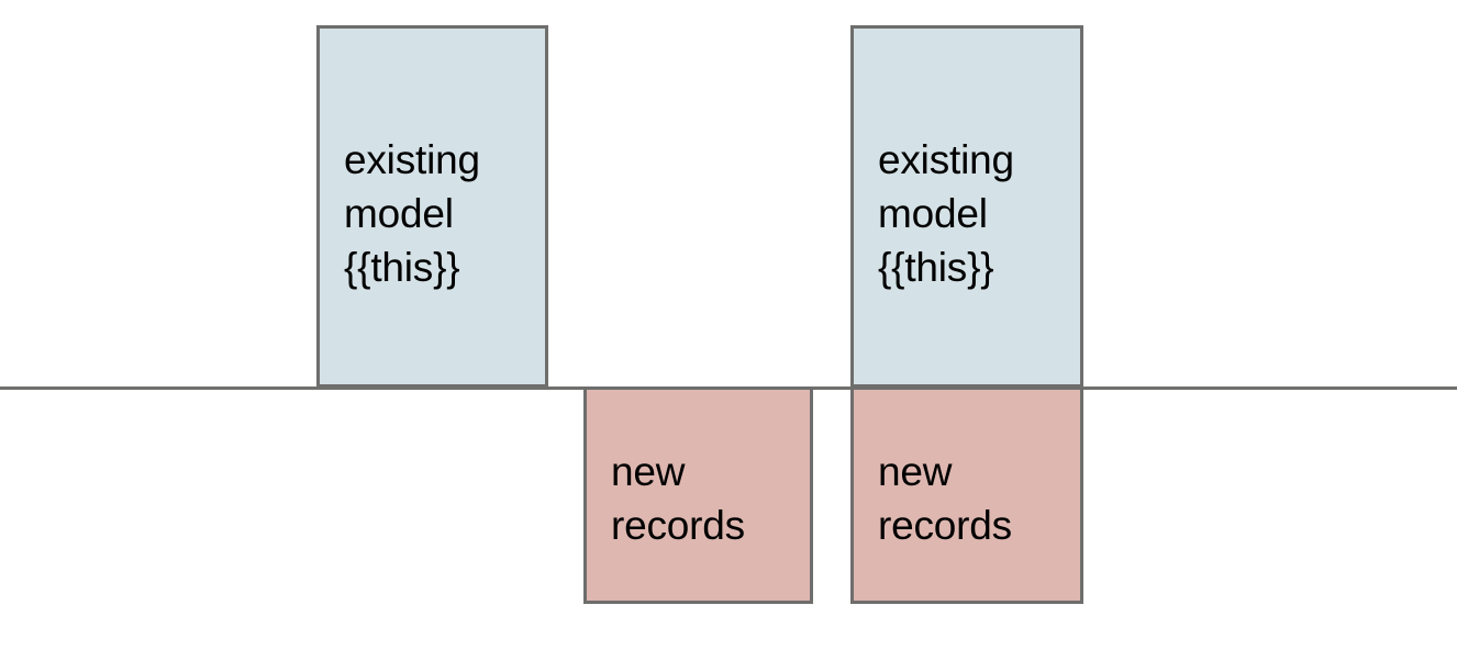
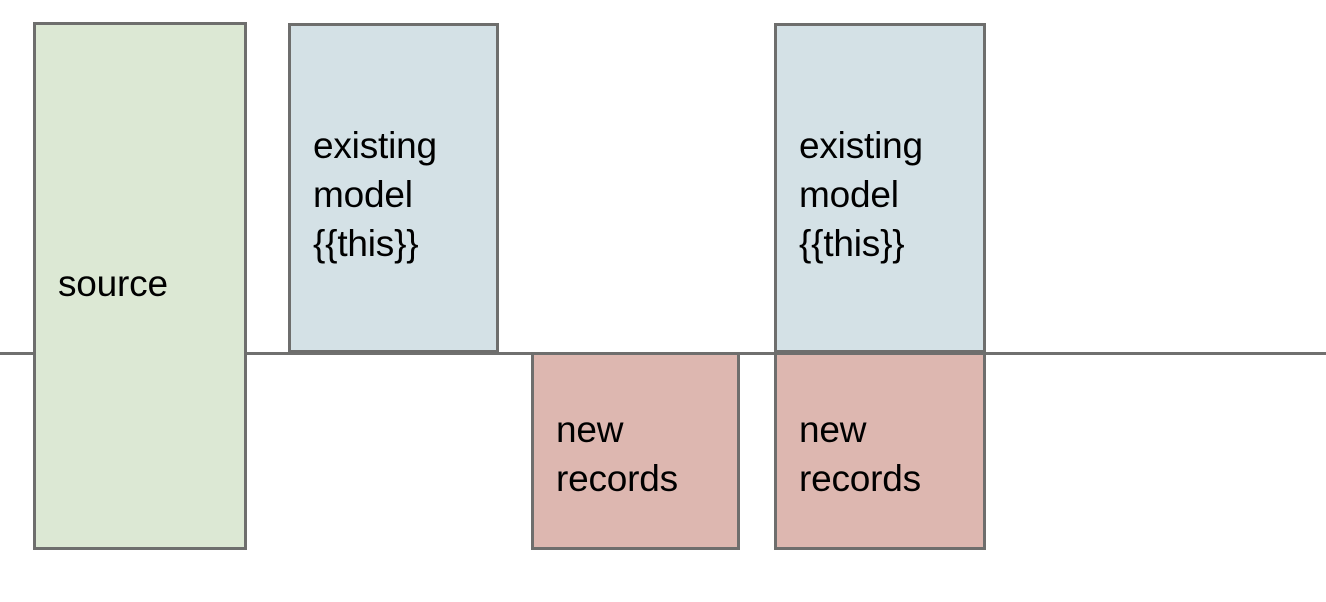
+ source
  existing
  model
  {{this}}
  new
  records
  existing
  model
  {{this}}
  new
  records
